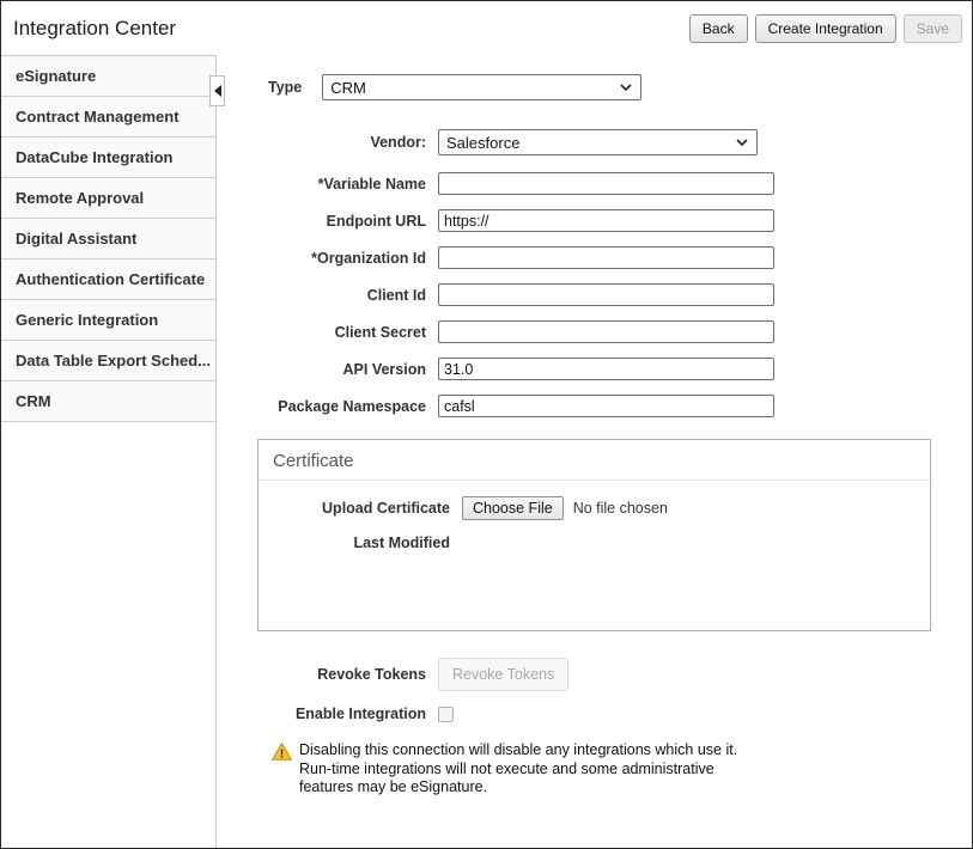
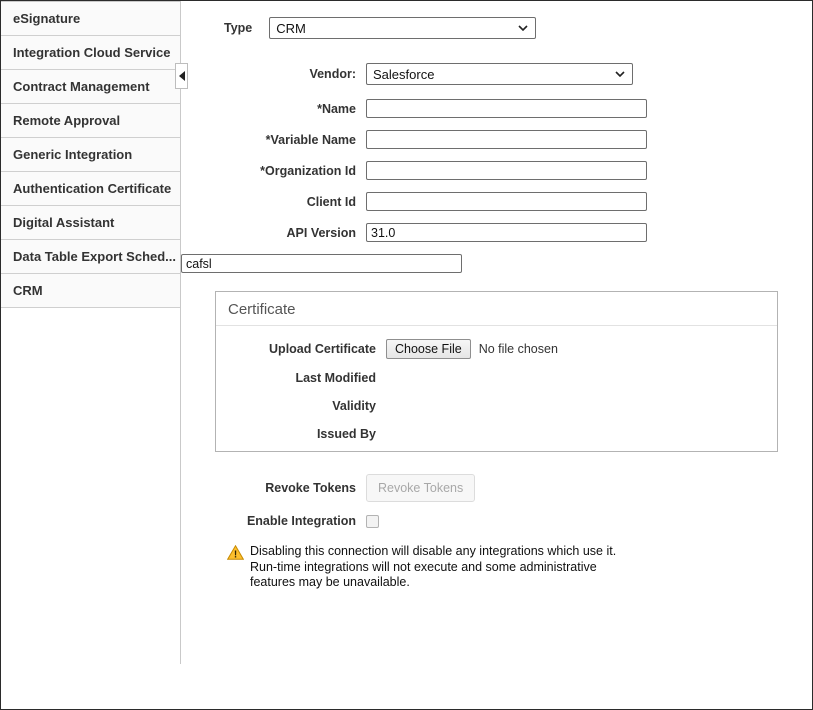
- Integration Center
- Back
- Create Integration
- Save
  eSignature
+ Integration Cloud Service
  Contract Management
- DataCube Integration
  Remote Approval
- Digital Assistant
+ Generic Integration
  Authentication Certificate
- Generic Integration
+ Digital Assistant
  Data Table Export Sched...
  CRM
  Type
  CRM
  Vendor:
  Salesforce
+ *Name
  *Variable Name
- Endpoint URL
- https://
  *Organization Id
  Client Id
- Client Secret
  API Version
  31.0
- Package Namespace
  cafsl
  Certificate
  Upload Certificate
  Choose File
  No file chosen
  Last Modified
+ Validity
+ Issued By
  Revoke Tokens
  Revoke Tokens
  Enable Integration
  !
- Disabling this connection will disable any integrations which use it. Run-time integrations will not execute and some administrative features may be eSignature.
+ Disabling this connection will disable any integrations which use it. Run-time integrations will not execute and some administrative features may be unavailable.
